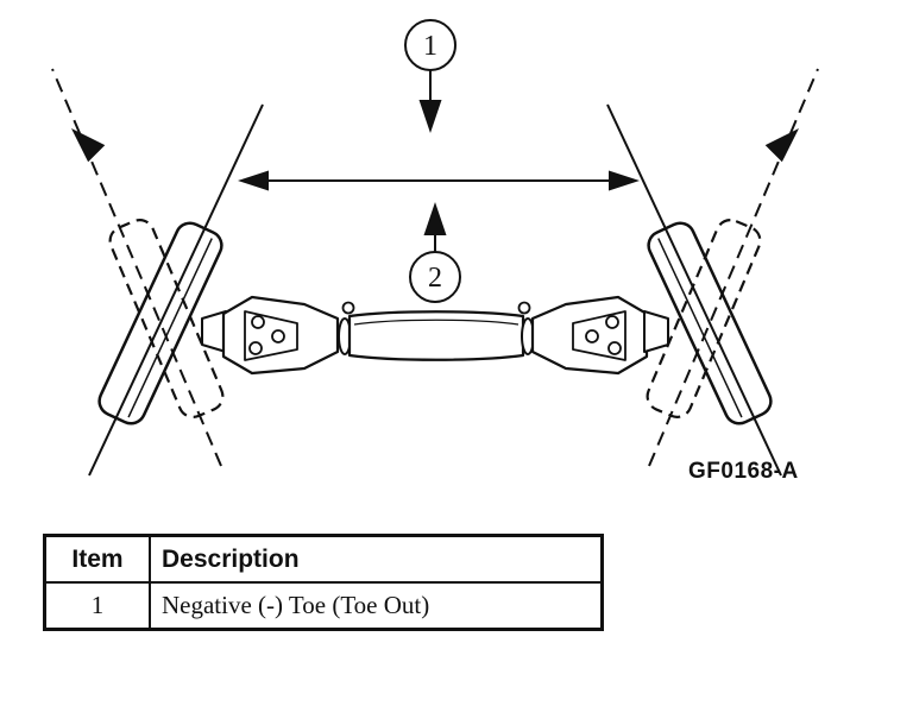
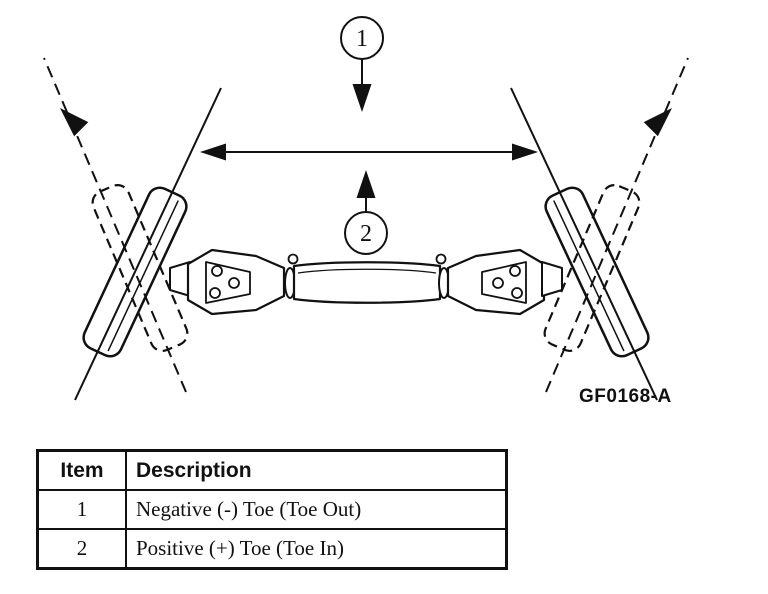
  1
  2
  GF0168-A
  Item	Description
  1	Negative (-) Toe (Toe Out)
+ 2	Positive (+) Toe (Toe In)
